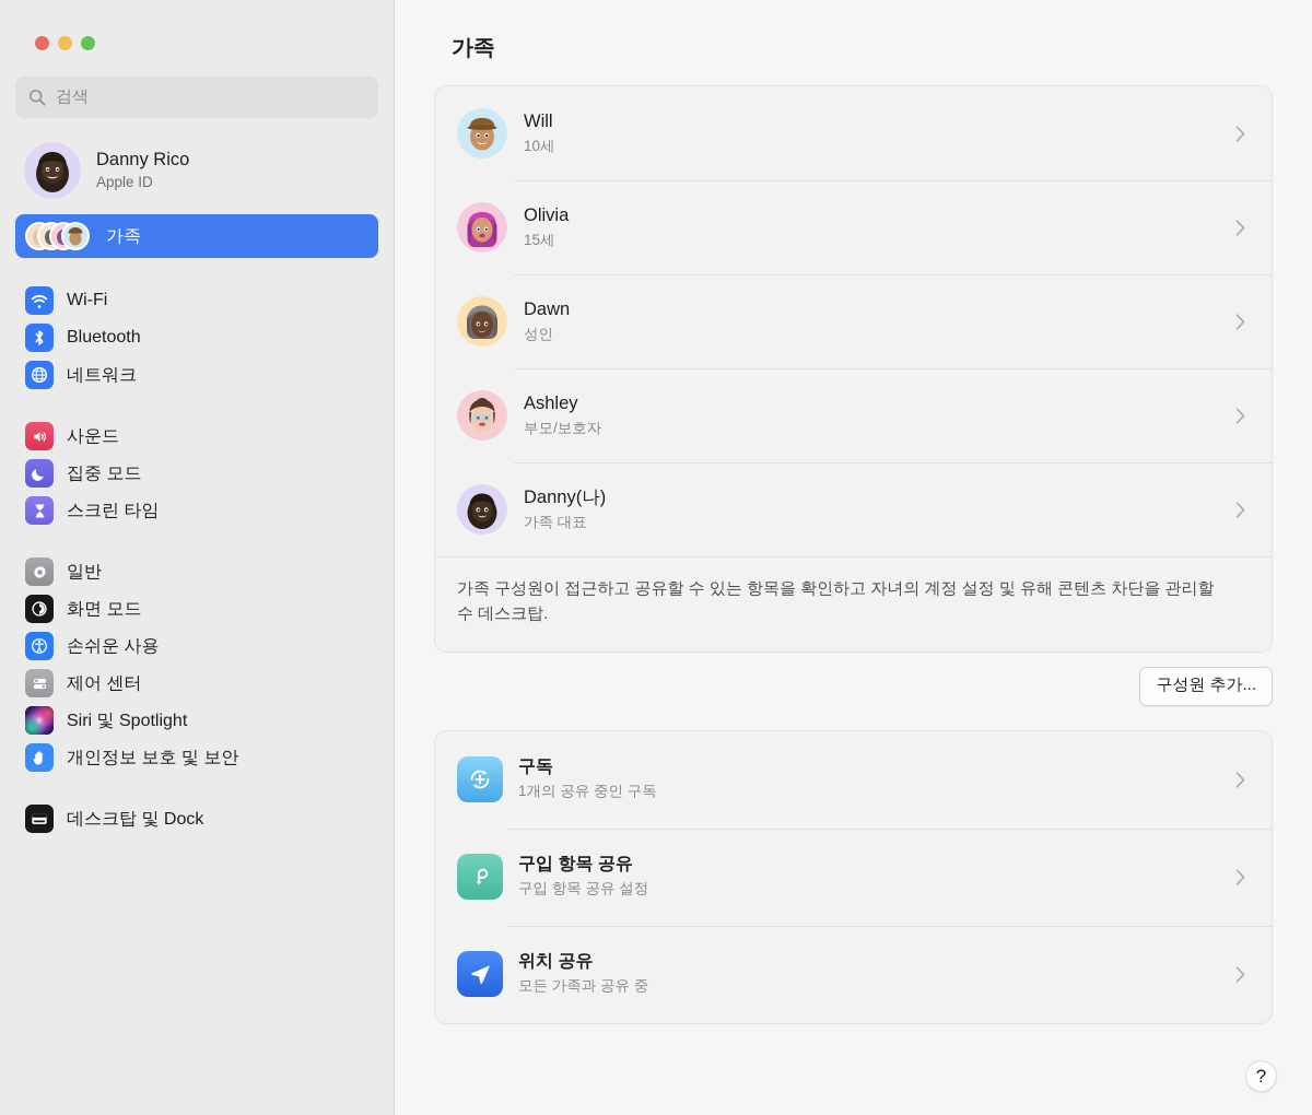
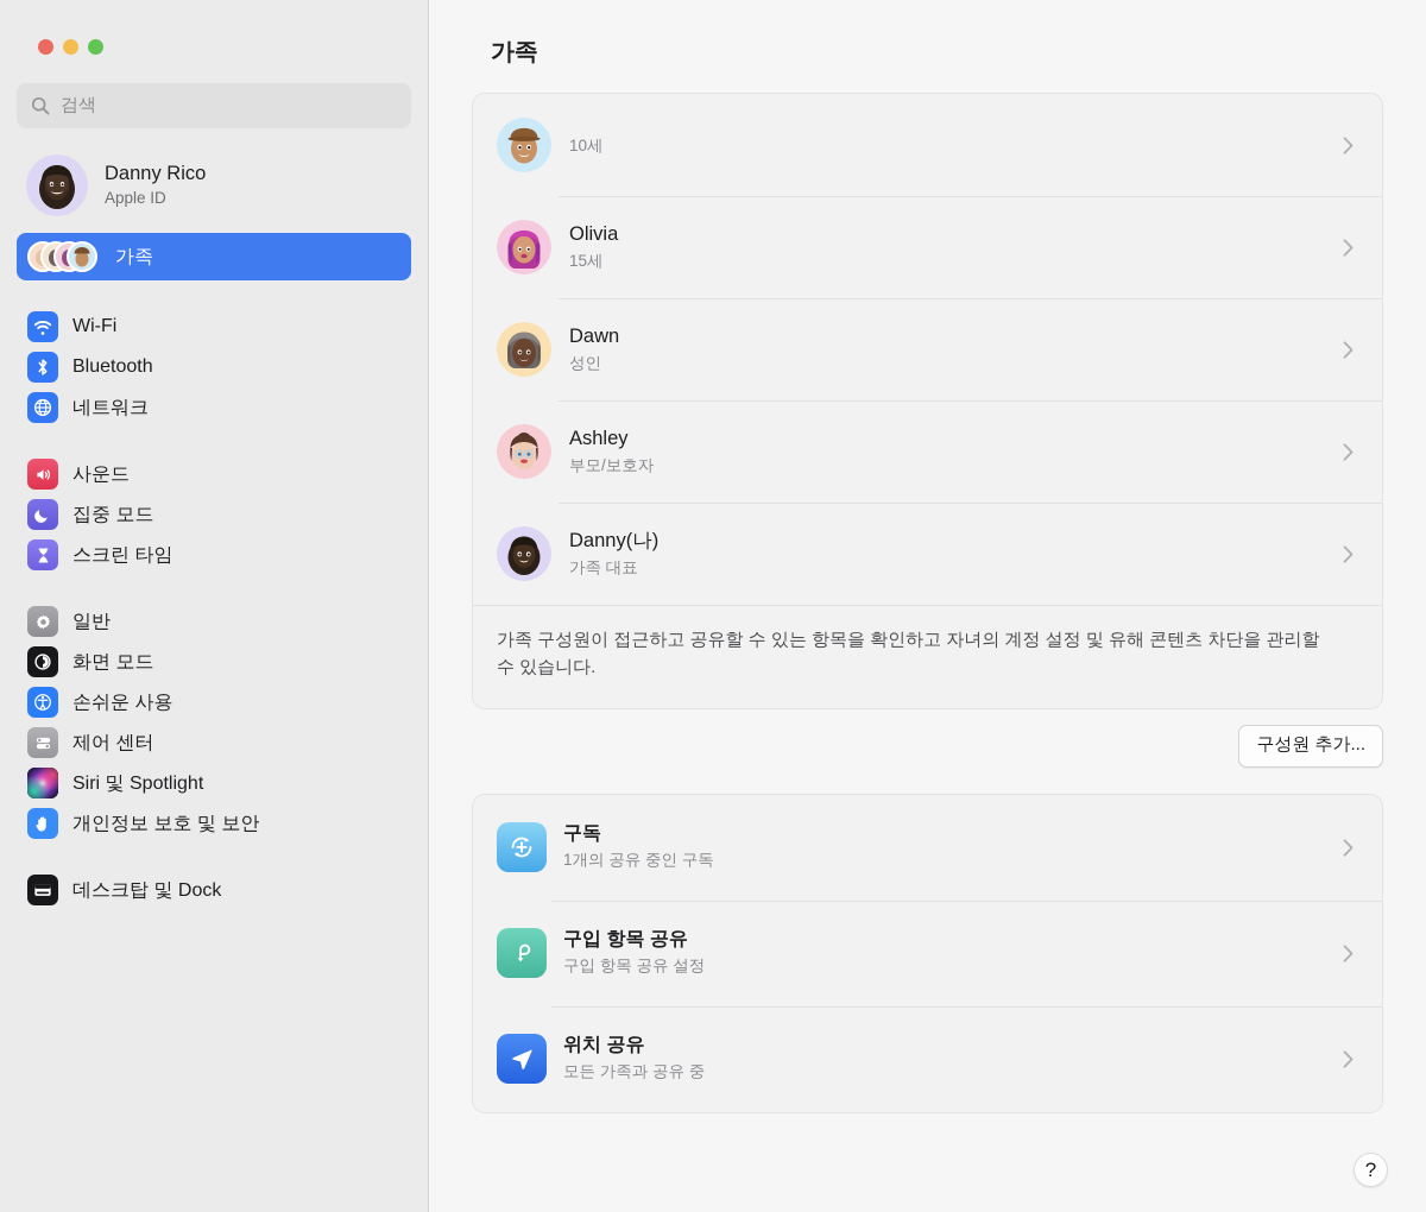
  검색
  Danny Rico
  Apple ID
  가족
  Wi-Fi
  Bluetooth
  네트워크
  사운드
  집중 모드
  스크린 타임
  일반
  화면 모드
  손쉬운 사용
  제어 센터
  Siri 및 Spotlight
  개인정보 보호 및 보안
  데스크탑 및 Dock
  가족
- Will
  10세
  Olivia
  15세
  Dawn
  성인
  Ashley
  부모/보호자
  Danny(나)
  가족 대표
- 가족 구성원이 접근하고 공유할 수 있는 항목을 확인하고 자녀의 계정 설정 및 유해 콘텐츠 차단을 관리할 수 데스크탑.
+ 가족 구성원이 접근하고 공유할 수 있는 항목을 확인하고 자녀의 계정 설정 및 유해 콘텐츠 차단을 관리할 수 있습니다.
  구성원 추가...
  구독
  1개의 공유 중인 구독
  구입 항목 공유
  구입 항목 공유 설정
  위치 공유
  모든 가족과 공유 중
  ?
